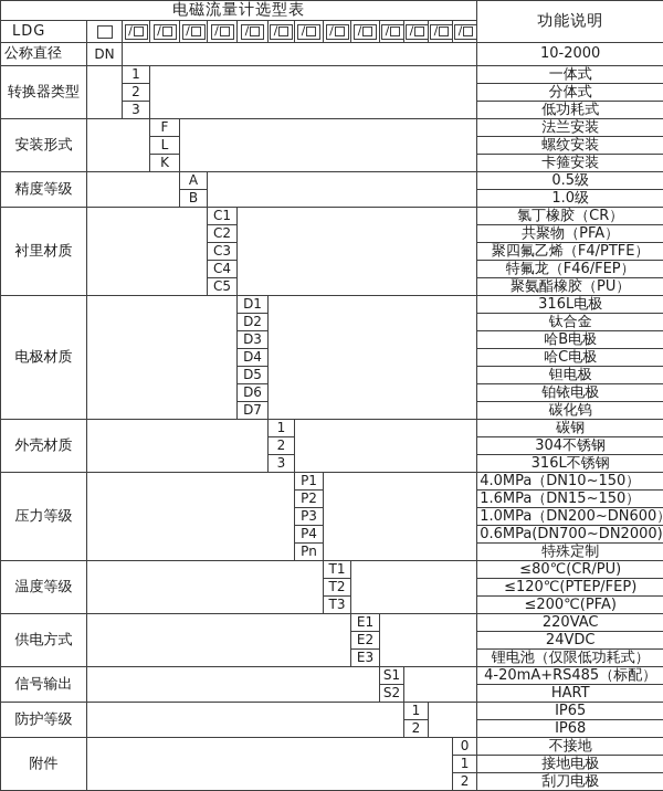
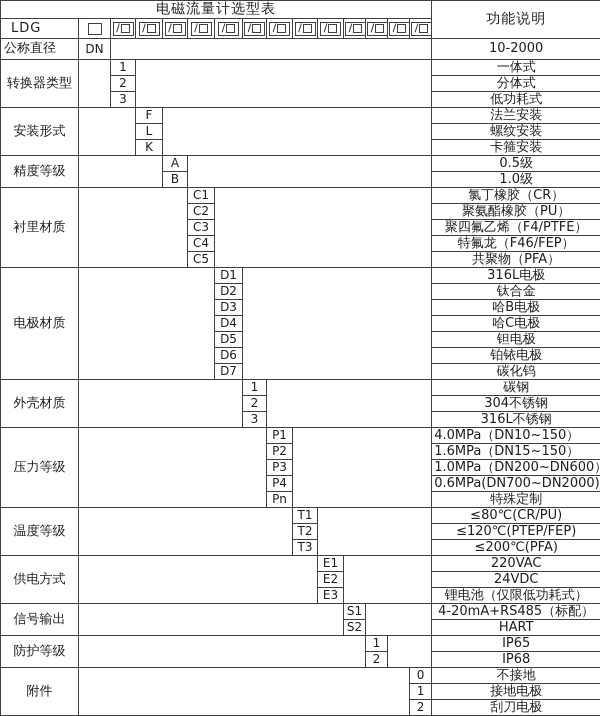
  电磁流量计选型表	功能说明
  LDG		/	/	/	/	/	/	/	/	/	/	/	/	/
  公称直径	DN		10-2000
  转换器类型		1		一体式
  2	分体式
  3	低功耗式
  安装形式		F		法兰安装
  L	螺纹安装
  K	卡箍安装
  精度等级		A		0.5级
  B	1.0级
  衬里材质		C1		氯丁橡胶（CR）
- C2	共聚物（PFA）
+ C2	聚氨酯橡胶（PU）
  C3	聚四氟乙烯（F4/PTFE）
  C4	特氟龙（F46/FEP）
- C5	聚氨酯橡胶（PU）
+ C5	共聚物（PFA）
  电极材质		D1		316L电极
  D2	钛合金
  D3	哈B电极
  D4	哈C电极
  D5	钽电极
  D6	铂铱电极
  D7	碳化钨
  外壳材质		1		碳钢
  2	304不锈钢
  3	316L不锈钢
  压力等级		P1		4.0MPa（DN10~150）
  P2	1.6MPa（DN15~150）
  P3	1.0MPa（DN200~DN600
  P4	0.6MPa(DN700~DN2000)
  Pn	特殊定制
  温度等级		T1		≤80℃(CR/PU)
  T2	≤120℃(PTEP/FEP)
  T3	≤200℃(PFA)
  供电方式		E1		220VAC
  E2	24VDC
  E3	锂电池（仅限低功耗式）
  信号输出		S1		4-20mA+RS485（标配）
  S2	HART
  防护等级		1		IP65
  2	IP68
  附件		0	不接地
  1	接地电极
  2	刮刀电极
